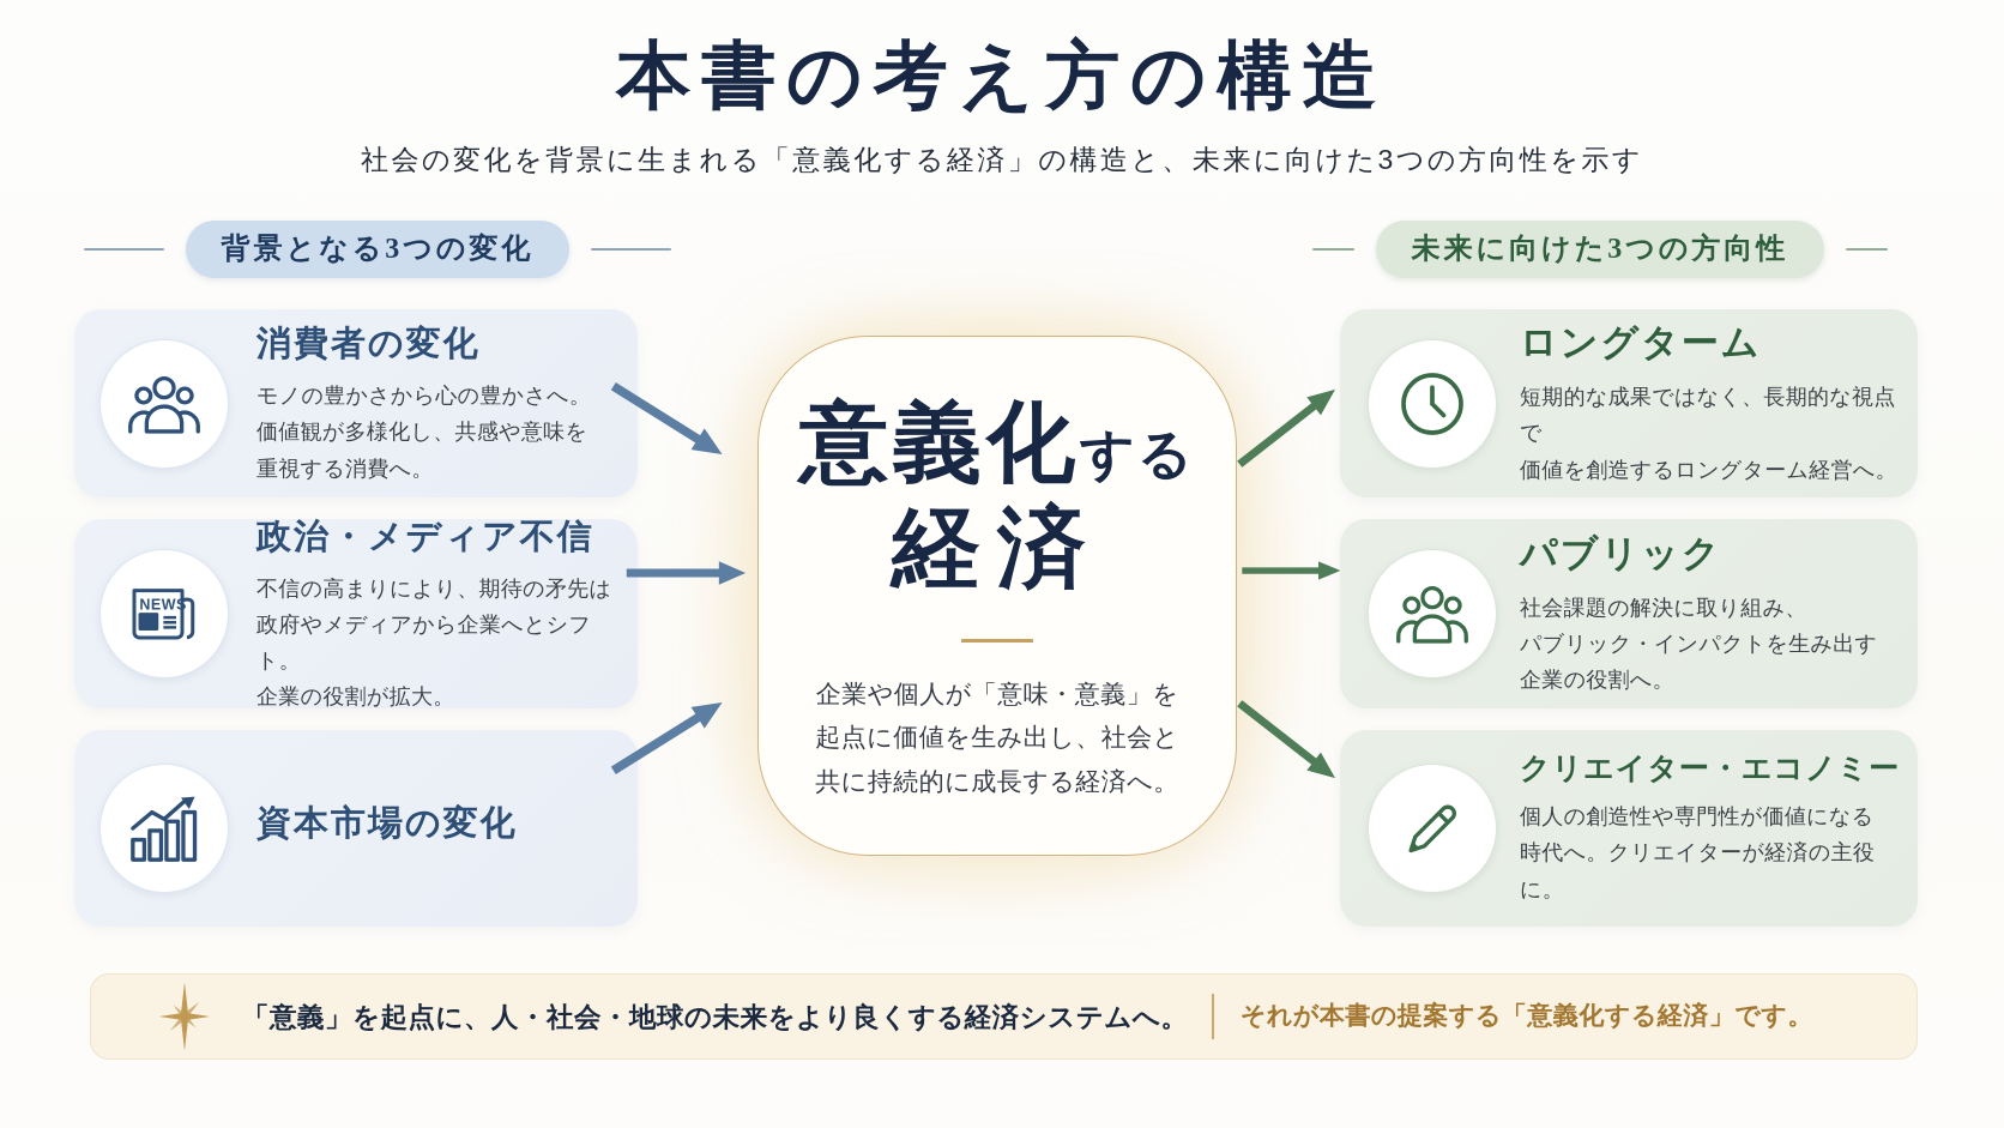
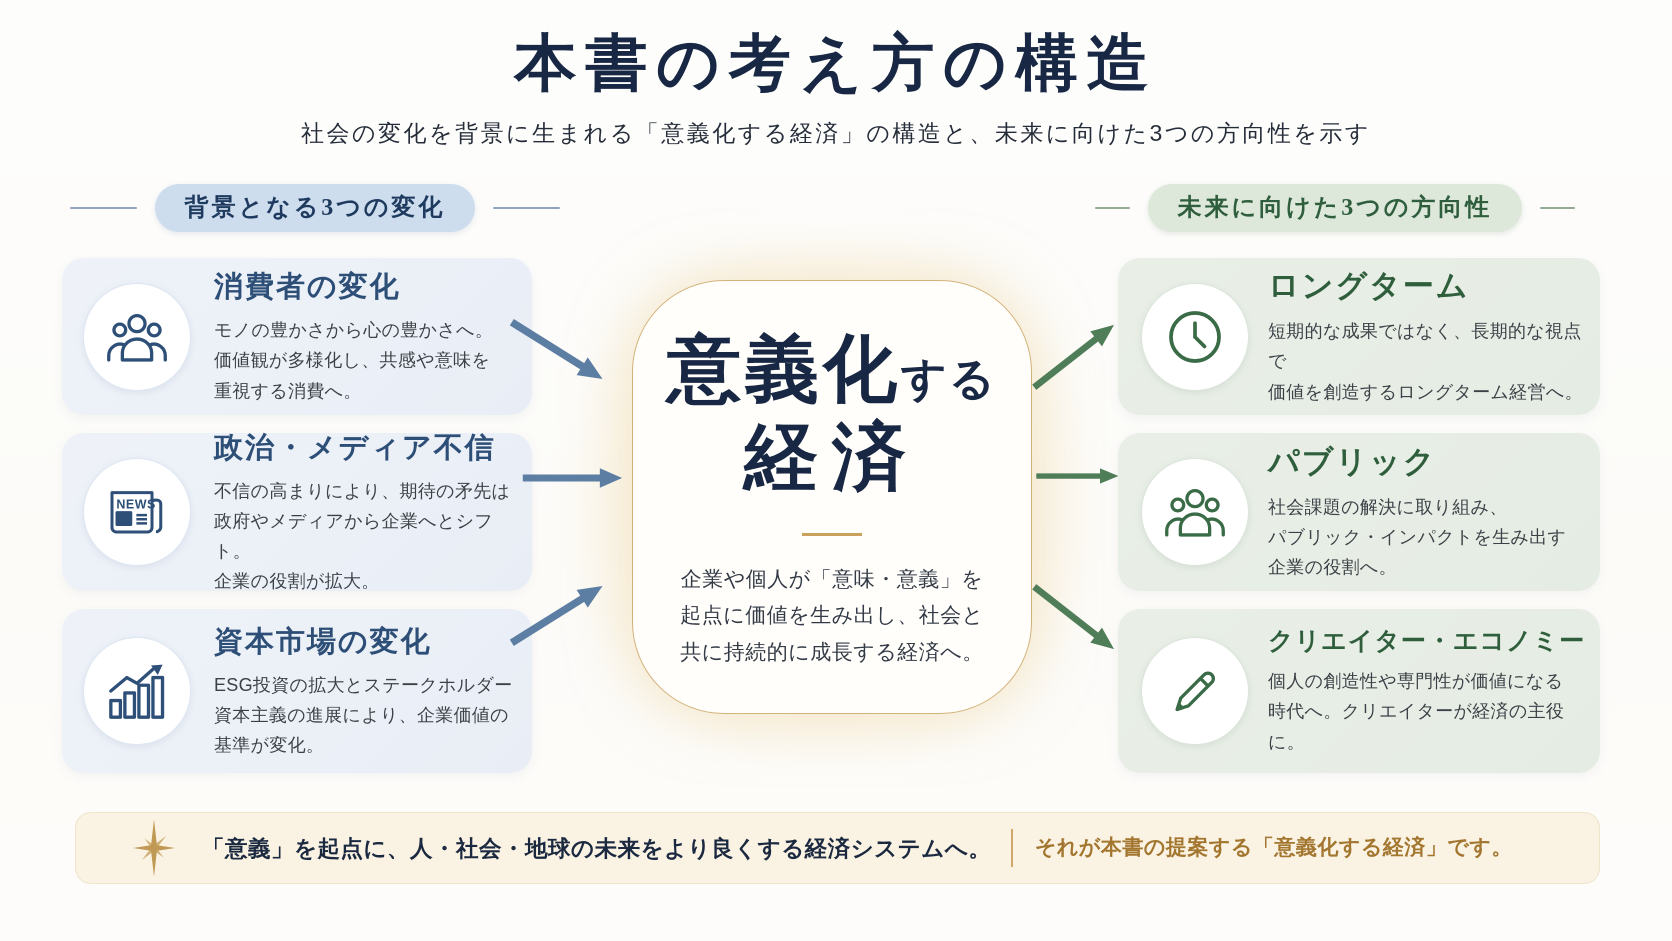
  本書の考え方の構造
  社会の変化を背景に生まれる「意義化する経済」の構造と、未来に向けた3つの方向性を示す
  背景となる3つの変化
  未来に向けた3つの方向性
  消費者の変化
  モノの豊かさから心の豊かさへ。
  価値観が多様化し、共感や意味を
  重視する消費へ。
  NEWS
  政治・メディア不信
  不信の高まりにより、期待の矛先は
  政府やメディアから企業へとシフト。
  企業の役割が拡大。
  資本市場の変化
+ ESG投資の拡大とステークホルダー
+ 資本主義の進展により、企業価値の
+ 基準が変化。
  意義化する
  経済
  企業や個人が「意味・意義」を
  起点に価値を生み出し、社会と
  共に持続的に成長する経済へ。
  ロングターム
  短期的な成果ではなく、長期的な視点で
  価値を創造するロングターム経営へ。
  パブリック
  社会課題の解決に取り組み、
  パブリック・インパクトを生み出す
  企業の役割へ。
  クリエイター・エコノミー
  個人の創造性や専門性が価値になる
  時代へ。クリエイターが経済の主役に。
  「意義」を起点に、人・社会・地球の未来をより良くする経済システムへ。
  それが本書の提案する「意義化する経済」です。
